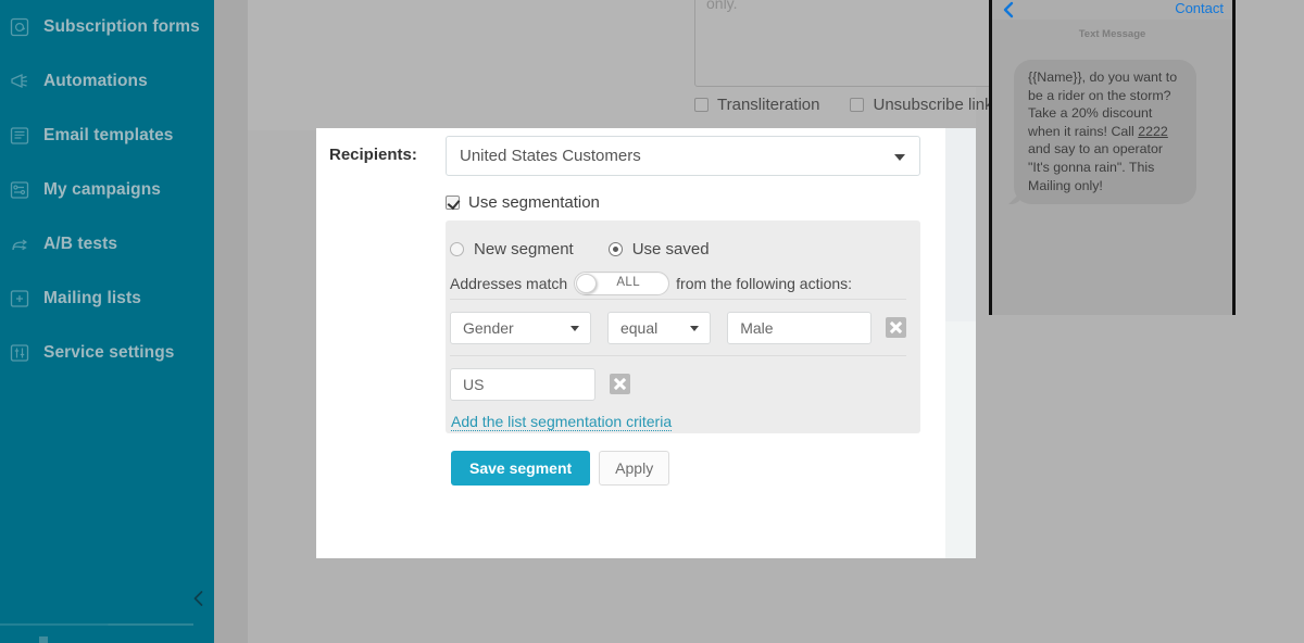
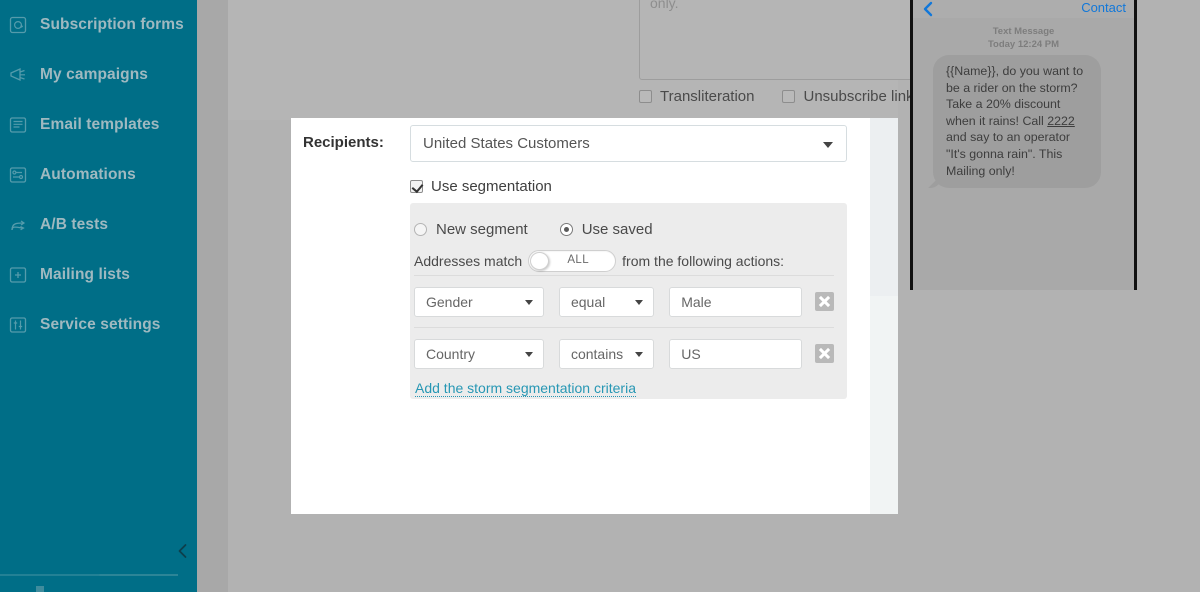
  only.
  Transliteration
  Unsubscribe lin
  Contact
  Text Message
+ Today 12:24 PM
  {{Name}}, do you want to be a rider on the storm? Take a 20% discount when it rains! Call 2222 and say to an operator "It's gonna rain". This Mailing only!
  Subscription forms
- Automations
+ My campaigns
  Email templates
- My campaigns
+ Automations
  A/B tests
  Mailing lists
  Service settings
  Recipients:
  United States Customers
  Use segmentation
  New segment
  Use saved
  Addresses match
  ALL
  from the following actions:
  Gender
  equal
  Male
+ Country
+ contains
  US
- Add the list segmentation criteria
+ Add the storm segmentation criteria
- Save segment
- Apply
